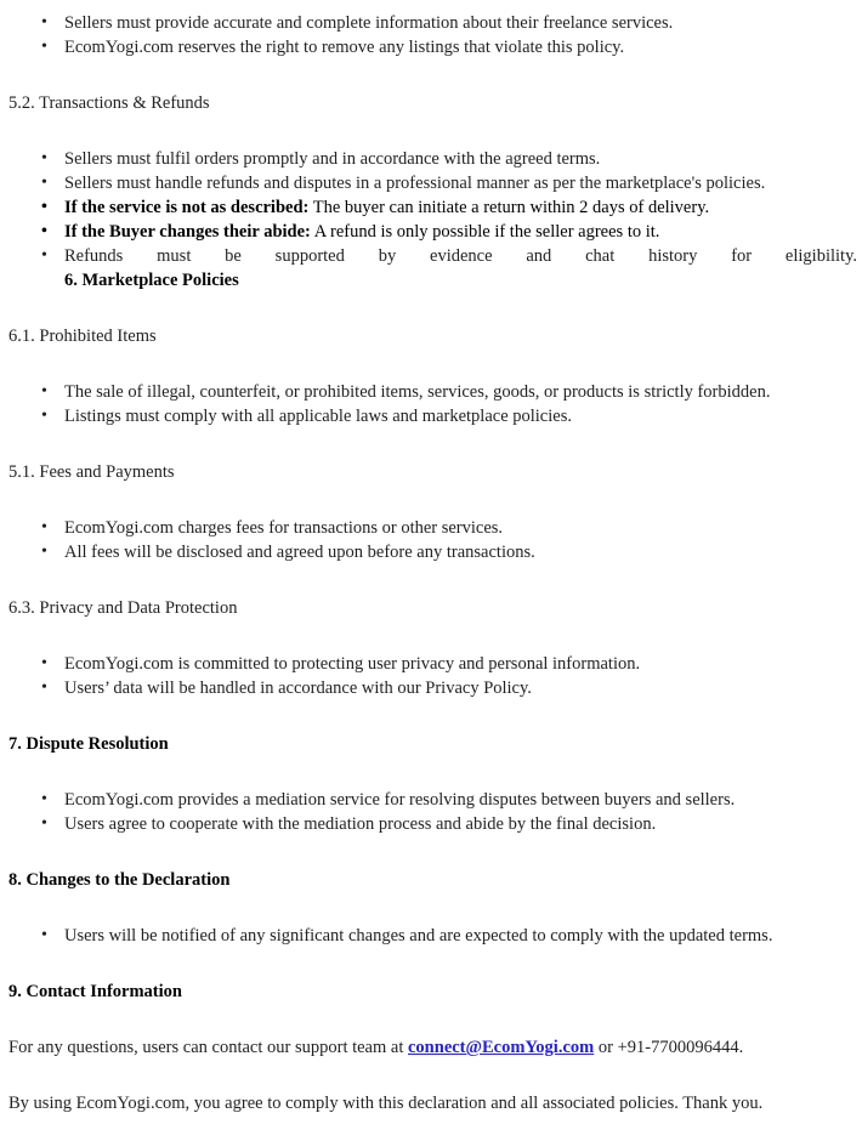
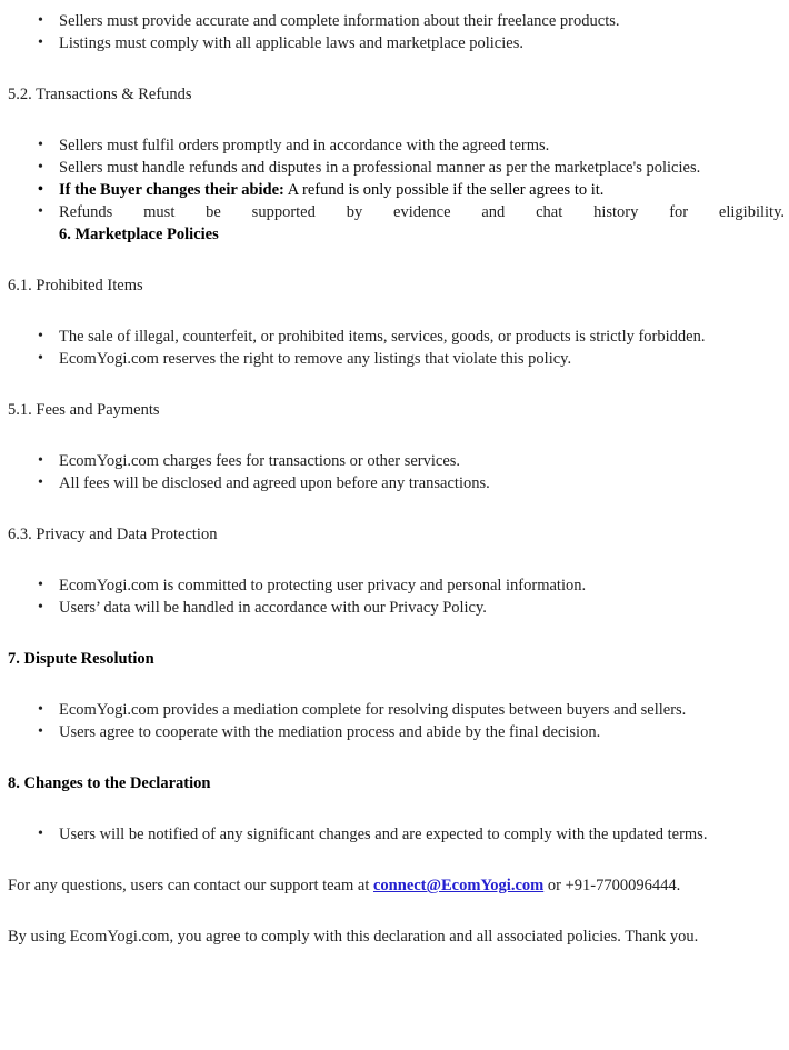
- Sellers must provide accurate and complete information about their freelance services.
+ Sellers must provide accurate and complete information about their freelance products.
- EcomYogi.com reserves the right to remove any listings that violate this policy.
+ Listings must comply with all applicable laws and marketplace policies.
  5.2. Transactions & Refunds
  Sellers must fulfil orders promptly and in accordance with the agreed terms.
  Sellers must handle refunds and disputes in a professional manner as per the marketplace's policies.
- If the service is not as described: The buyer can initiate a return within 2 days of delivery.
  If the Buyer changes their abide: A refund is only possible if the seller agrees to it.
  Refunds must be supported by evidence and chat history for eligibility.
  6. Marketplace Policies
  6.1. Prohibited Items
  The sale of illegal, counterfeit, or prohibited items, services, goods, or products is strictly forbidden.
- Listings must comply with all applicable laws and marketplace policies.
+ EcomYogi.com reserves the right to remove any listings that violate this policy.
  5.1. Fees and Payments
  EcomYogi.com charges fees for transactions or other services.
  All fees will be disclosed and agreed upon before any transactions.
  6.3. Privacy and Data Protection
  EcomYogi.com is committed to protecting user privacy and personal information.
  Users’ data will be handled in accordance with our Privacy Policy.
  7. Dispute Resolution
- EcomYogi.com provides a mediation service for resolving disputes between buyers and sellers.
+ EcomYogi.com provides a mediation complete for resolving disputes between buyers and sellers.
  Users agree to cooperate with the mediation process and abide by the final decision.
  8. Changes to the Declaration
  Users will be notified of any significant changes and are expected to comply with the updated terms.
- 9. Contact Information
  For any questions, users can contact our support team at connect@EcomYogi.com or +91-7700096444.
  By using EcomYogi.com, you agree to comply with this declaration and all associated policies. Thank you.
